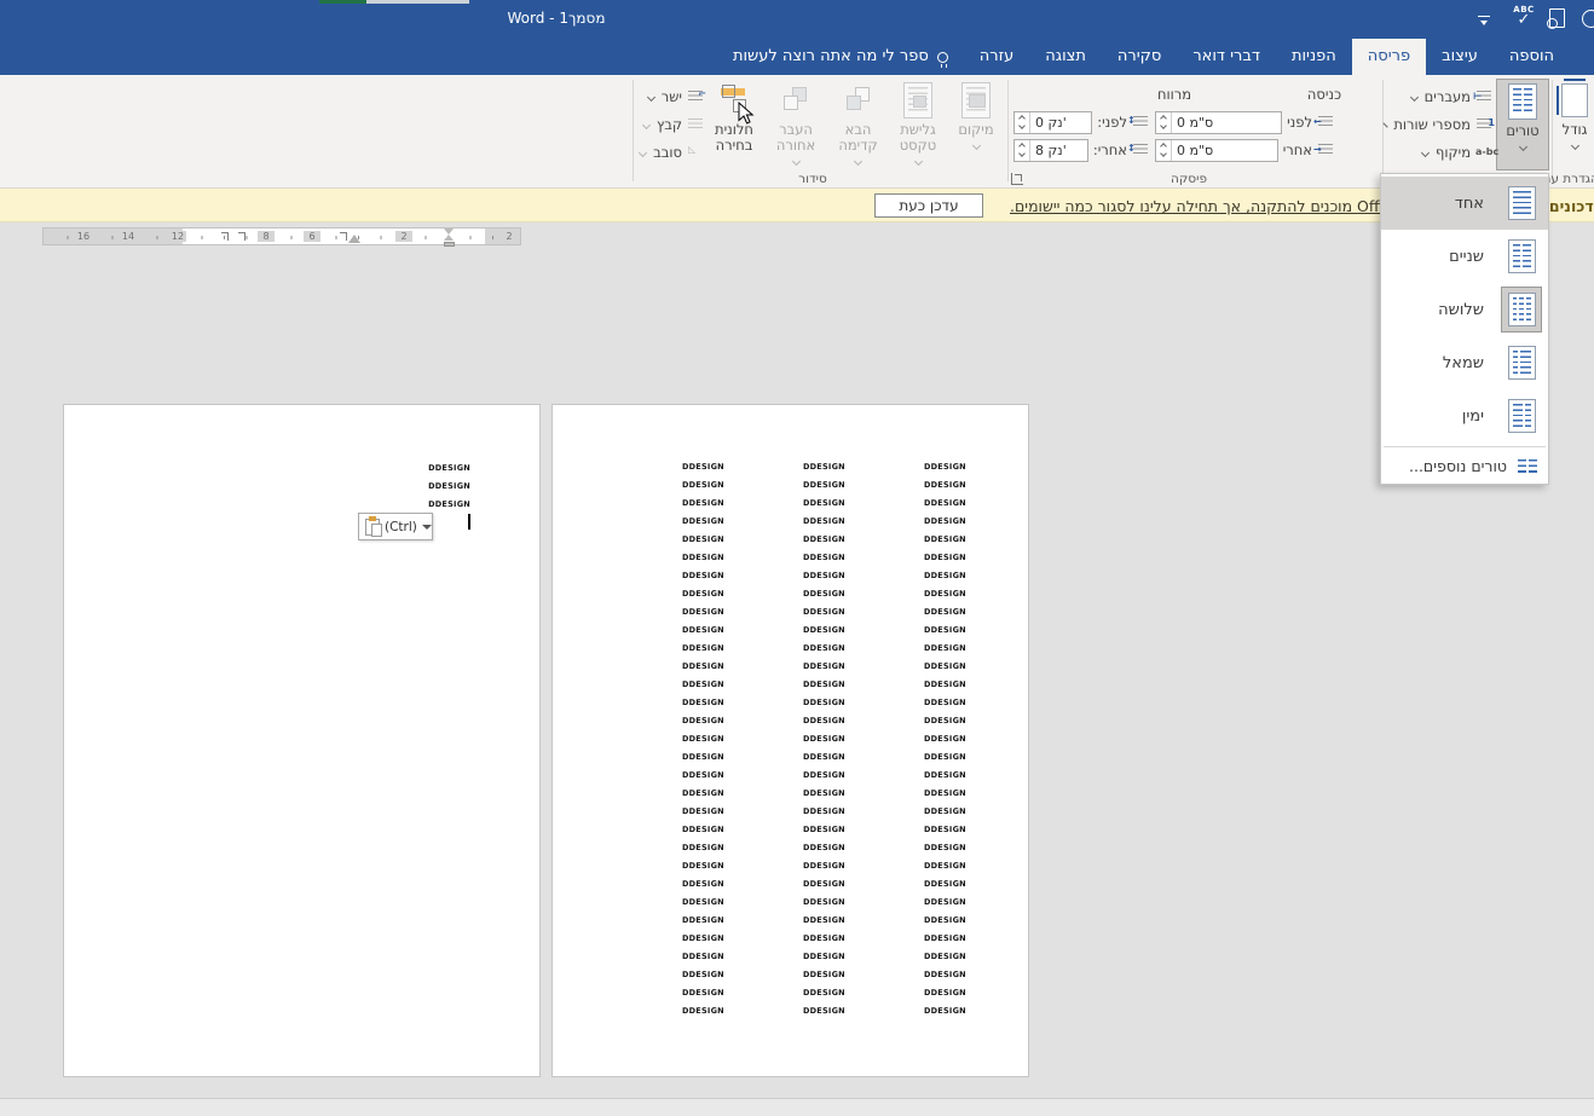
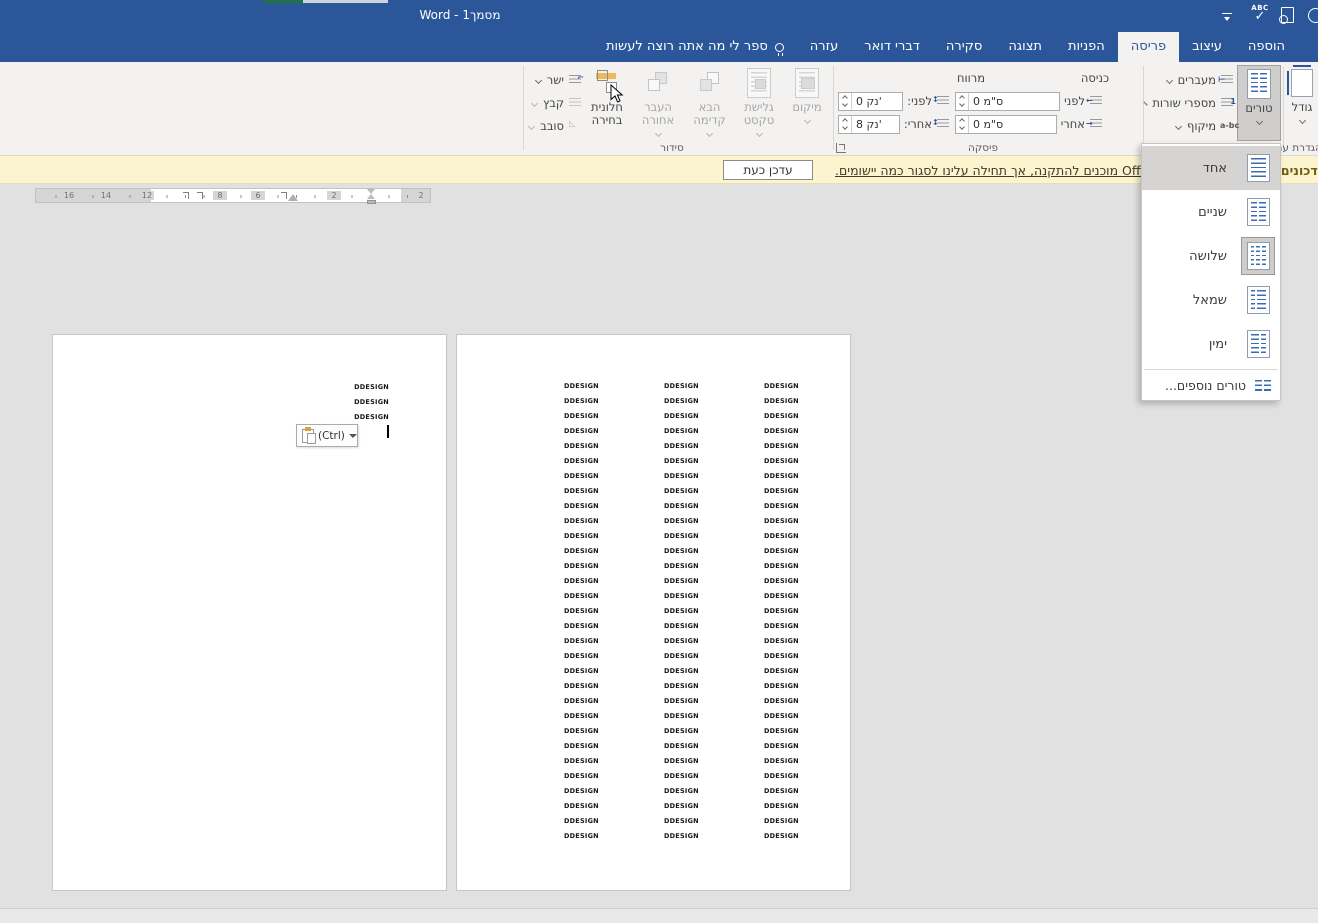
  מסמך1 - Word
  ABC
  ✓
  הוספה
  עיצוב
  פריסה
  הפניות
- דברי דואר
+ תצוגה
  סקירה
- תצוגה
+ דברי דואר
  עזרה
  ספר לי מה אתה רוצה לעשות
  גודל
  טורים
  ⊣
  מעברים
  1
  מספרי שורות
  a-bc
  מיקוף
  כניסה
  מרווח
  ←
  לפני
  0 ס"מ
  →
  אחרי
  0 ס"מ
  ↕
  לפני:
  0 נק'
  ↕
  אחרי:
  8 נק'
  פיסקה
  מיקום
  גלישת טקסט
  הבא קדימה
  העבר אחורה
  חלונית בחירה
  ⌐
  ישר
  קבץ
  ◺
  סובב
  סידור
  דכונים
  Off מוכנים להתקנה, אך תחילה עלינו לסגור כמה יישומים.
  עדכן כעת
  16
  14
  12
  8
  6
  2
  2
  DDESIGN
  DDESIGN
  DDESIGN
  (Ctrl)
  DDESIGN
  DDESIGN
  DDESIGN
  DDESIGN
  DDESIGN
  DDESIGN
  DDESIGN
  DDESIGN
  DDESIGN
  DDESIGN
  DDESIGN
  DDESIGN
  DDESIGN
  DDESIGN
  DDESIGN
  DDESIGN
  DDESIGN
  DDESIGN
  DDESIGN
  DDESIGN
  DDESIGN
  DDESIGN
  DDESIGN
  DDESIGN
  DDESIGN
  DDESIGN
  DDESIGN
  DDESIGN
  DDESIGN
  DDESIGN
  DDESIGN
  DDESIGN
  DDESIGN
  DDESIGN
  DDESIGN
  DDESIGN
  DDESIGN
  DDESIGN
  DDESIGN
  DDESIGN
  DDESIGN
  DDESIGN
  DDESIGN
  DDESIGN
  DDESIGN
  DDESIGN
  DDESIGN
  DDESIGN
  DDESIGN
  DDESIGN
  DDESIGN
  DDESIGN
  DDESIGN
  DDESIGN
  DDESIGN
  DDESIGN
  DDESIGN
  DDESIGN
  DDESIGN
  DDESIGN
  DDESIGN
  DDESIGN
  DDESIGN
  DDESIGN
  DDESIGN
  DDESIGN
  DDESIGN
  DDESIGN
  DDESIGN
  DDESIGN
  DDESIGN
  DDESIGN
  DDESIGN
  DDESIGN
  DDESIGN
  DDESIGN
  DDESIGN
  DDESIGN
  DDESIGN
  DDESIGN
  DDESIGN
  DDESIGN
  DDESIGN
  DDESIGN
  DDESIGN
  DDESIGN
  DDESIGN
  DDESIGN
  DDESIGN
  DDESIGN
  DDESIGN
  DDESIGN
  DDESIGN
  אחד
  שניים
  שלושה
  שמאל
  ימין
  טורים נוספים...
